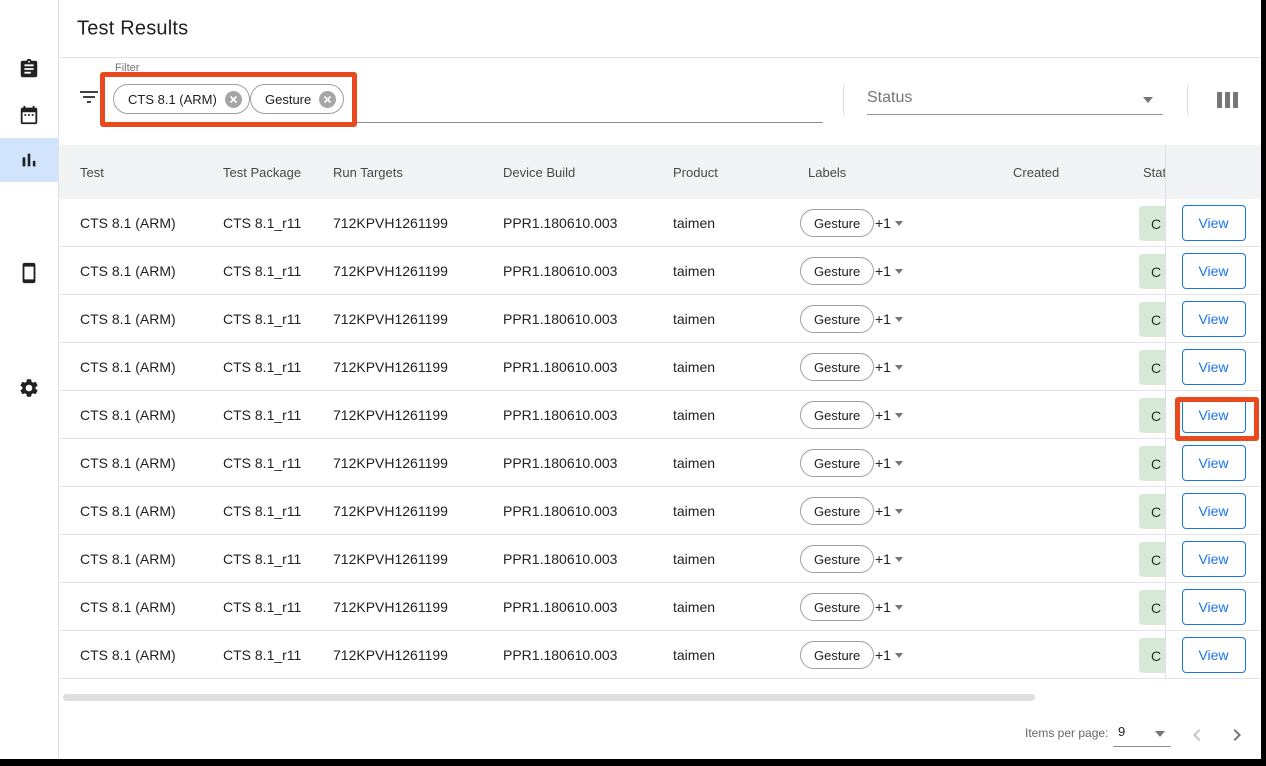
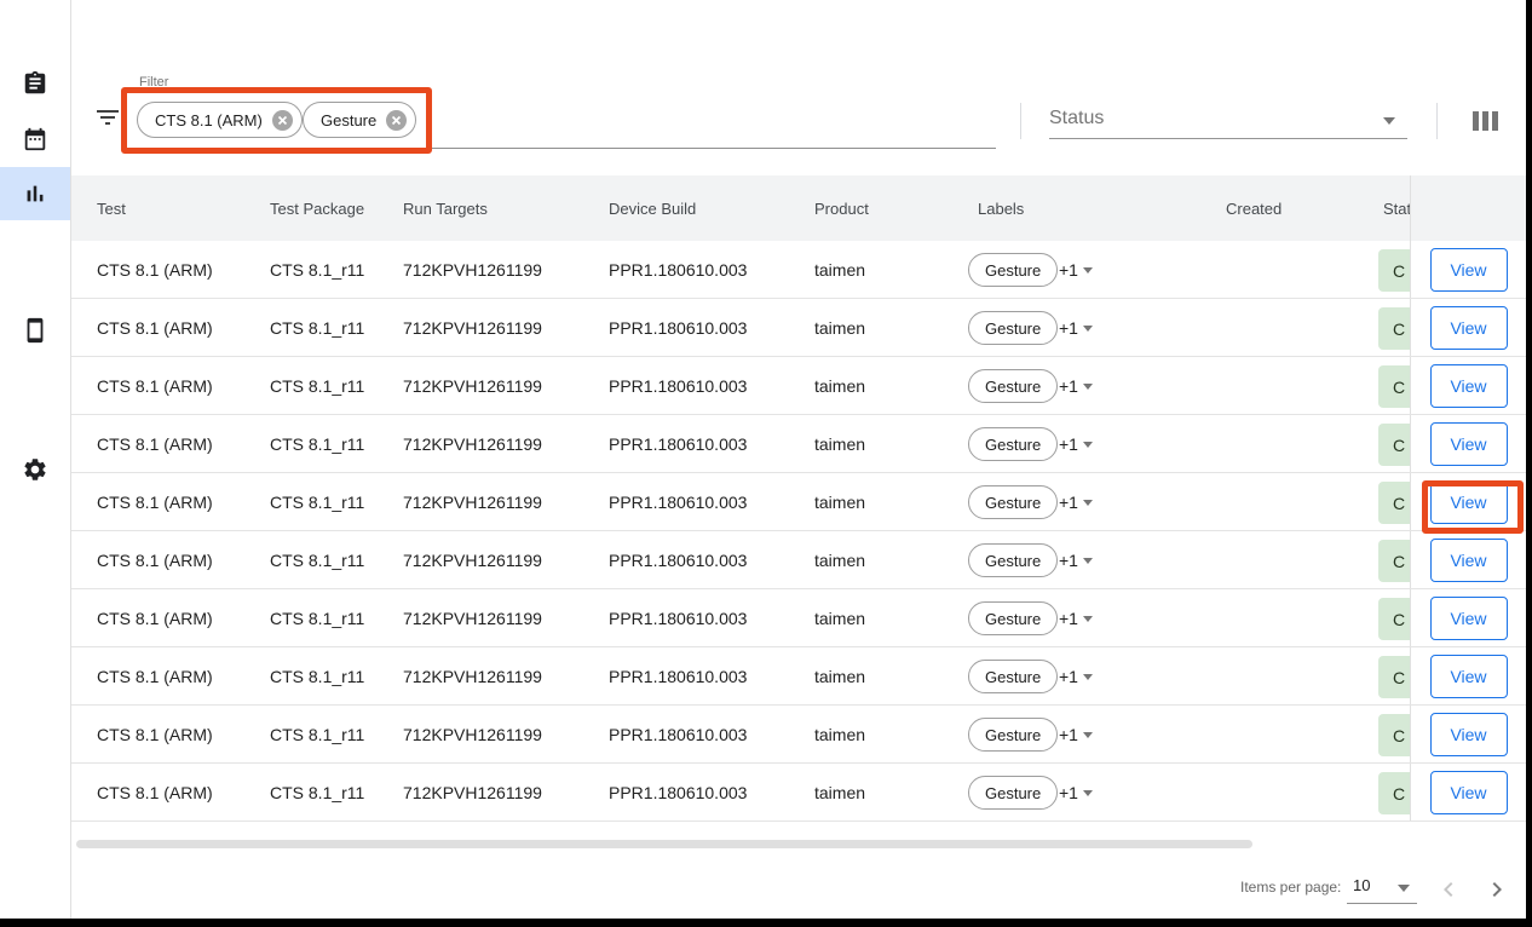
- Test Results
  Filter
  CTS 8.1 (ARM)
  Gesture
  Status
  Test
  Test Package
  Run Targets
  Device Build
  Product
  Labels
  Created
  CTS 8.1 (ARM)
  CTS 8.1_r11
  712KPVH1261199
  PPR1.180610.003
  taimen
  Gesture
  +1
  C
  View
  CTS 8.1 (ARM)
  CTS 8.1_r11
  712KPVH1261199
  PPR1.180610.003
  taimen
  Gesture
  +1
  C
  View
  CTS 8.1 (ARM)
  CTS 8.1_r11
  712KPVH1261199
  PPR1.180610.003
  taimen
  Gesture
  +1
  C
  View
  CTS 8.1 (ARM)
  CTS 8.1_r11
  712KPVH1261199
  PPR1.180610.003
  taimen
  Gesture
  +1
  C
  View
  CTS 8.1 (ARM)
  CTS 8.1_r11
  712KPVH1261199
  PPR1.180610.003
  taimen
  Gesture
  +1
  C
  View
  CTS 8.1 (ARM)
  CTS 8.1_r11
  712KPVH1261199
  PPR1.180610.003
  taimen
  Gesture
  +1
  C
  View
  CTS 8.1 (ARM)
  CTS 8.1_r11
  712KPVH1261199
  PPR1.180610.003
  taimen
  Gesture
  +1
  C
  View
  CTS 8.1 (ARM)
  CTS 8.1_r11
  712KPVH1261199
  PPR1.180610.003
  taimen
  Gesture
  +1
  C
  View
  CTS 8.1 (ARM)
  CTS 8.1_r11
  712KPVH1261199
  PPR1.180610.003
  taimen
  Gesture
  +1
  C
  View
  CTS 8.1 (ARM)
  CTS 8.1_r11
  712KPVH1261199
  PPR1.180610.003
  taimen
  Gesture
  +1
  C
  View
  Items per page:
- 9
+ 10
